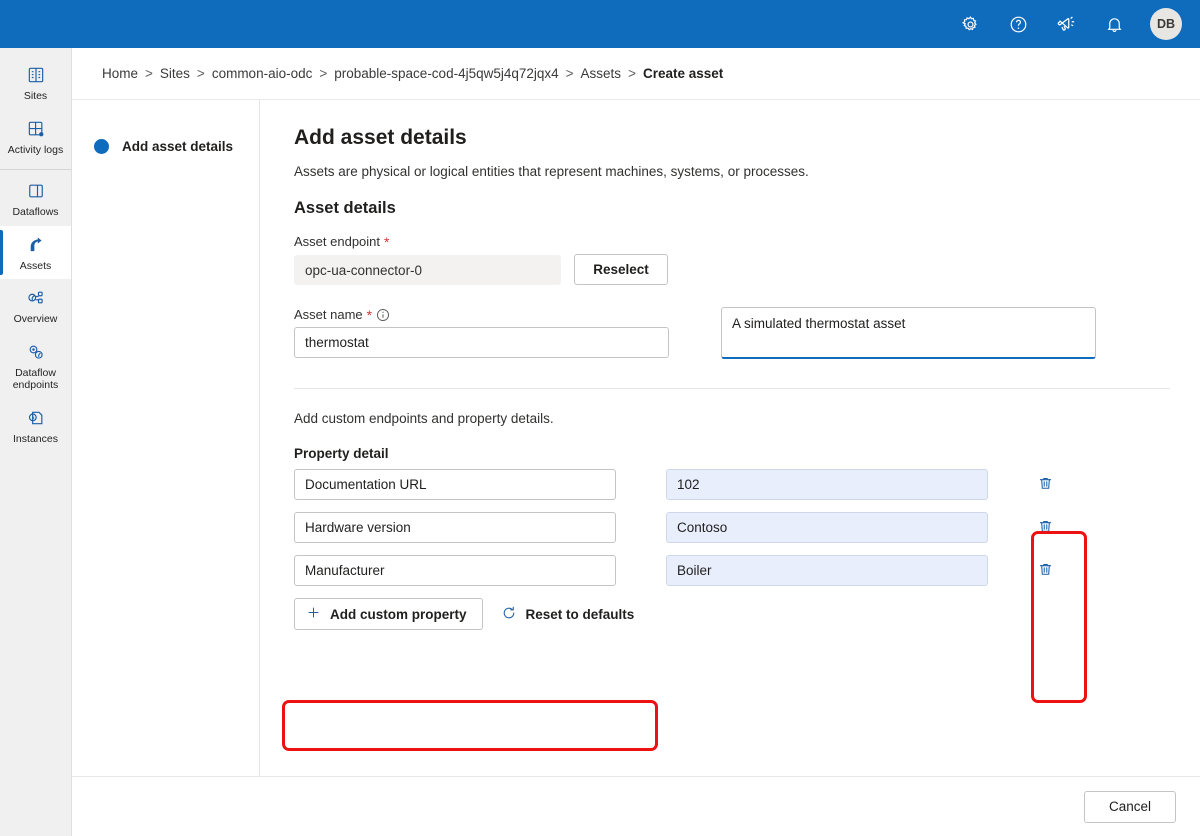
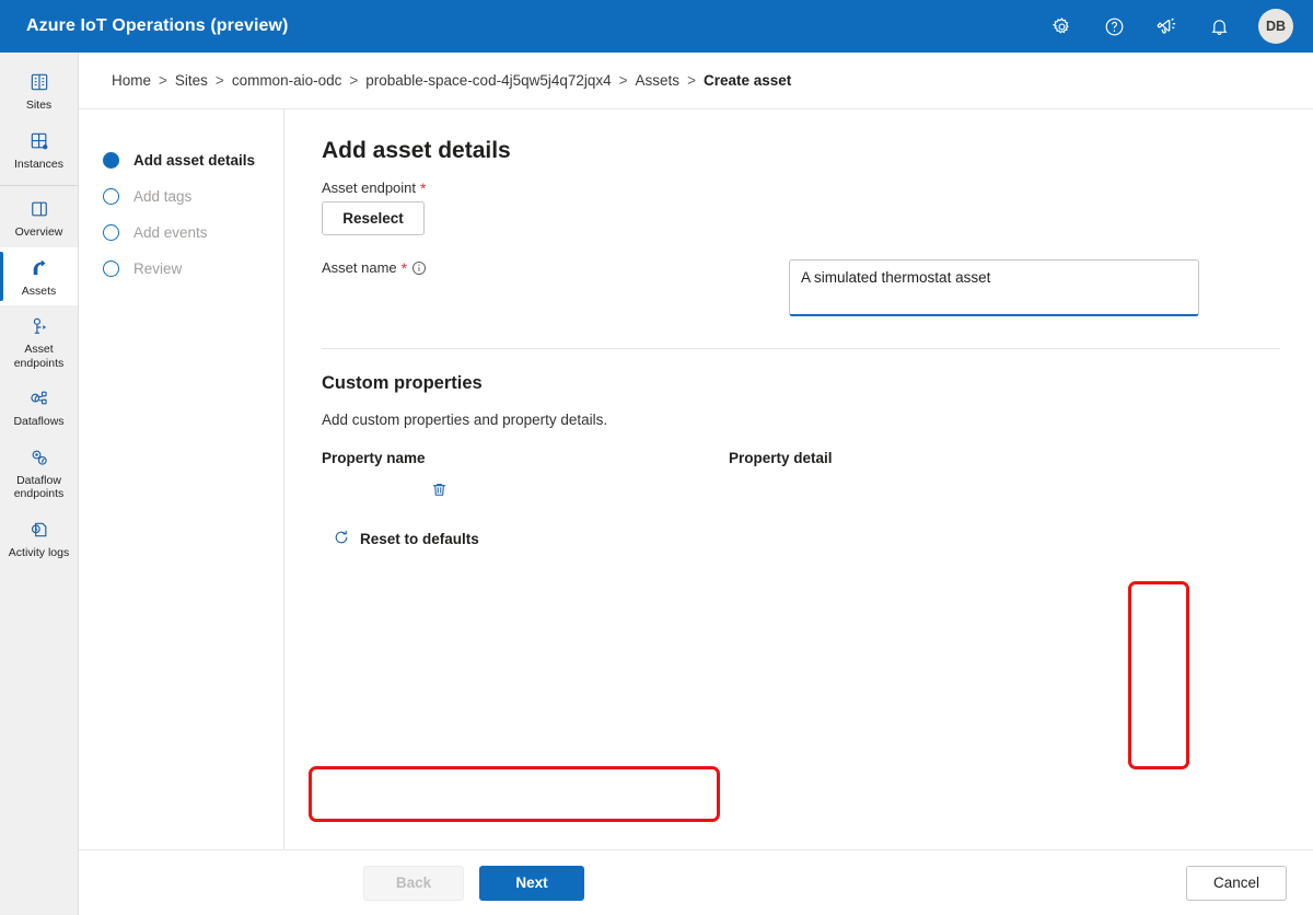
+ Azure IoT Operations (preview)
  DB
  Sites
- Activity logs
+ Instances
- Dataflows
+ Overview
  Assets
+ Asset endpoints
- Overview
+ Dataflows
  Dataflow endpoints
- Instances
+ Activity logs
  Home
  >
  Sites
  >
  common-aio-odc
  >
  probable-space-cod-4j5qw5j4q72jqx4
  >
  Assets
  >
  Create asset
  Add asset details
+ Add tags
+ Add events
+ Review
  Add asset details
- Assets are physical or logical entities that represent machines, systems, or processes.
- Asset details
  Asset endpoint
  *
- opc-ua-connector-0
  Reselect
  Asset name
  *
- thermostat
  A simulated thermostat asset
+ Custom properties
- Add custom endpoints and property details.
+ Add custom properties and property details.
+ Property name
  Property detail
- Documentation URL
- 102
- Hardware version
- Contoso
- Manufacturer
- Boiler
- Add custom property
  Reset to defaults
+ Back
+ Next
  Cancel
